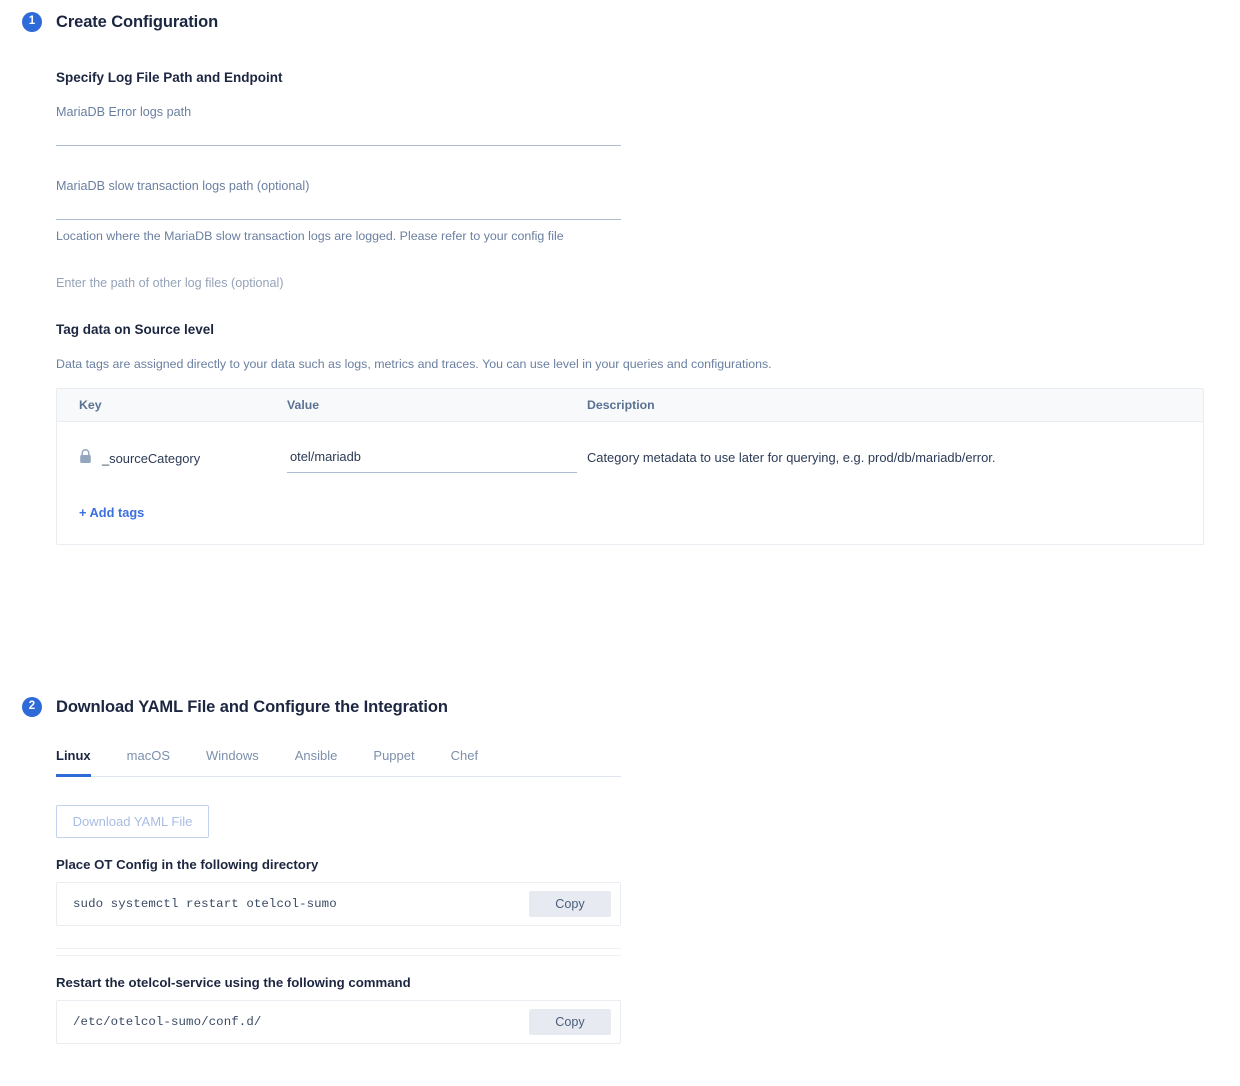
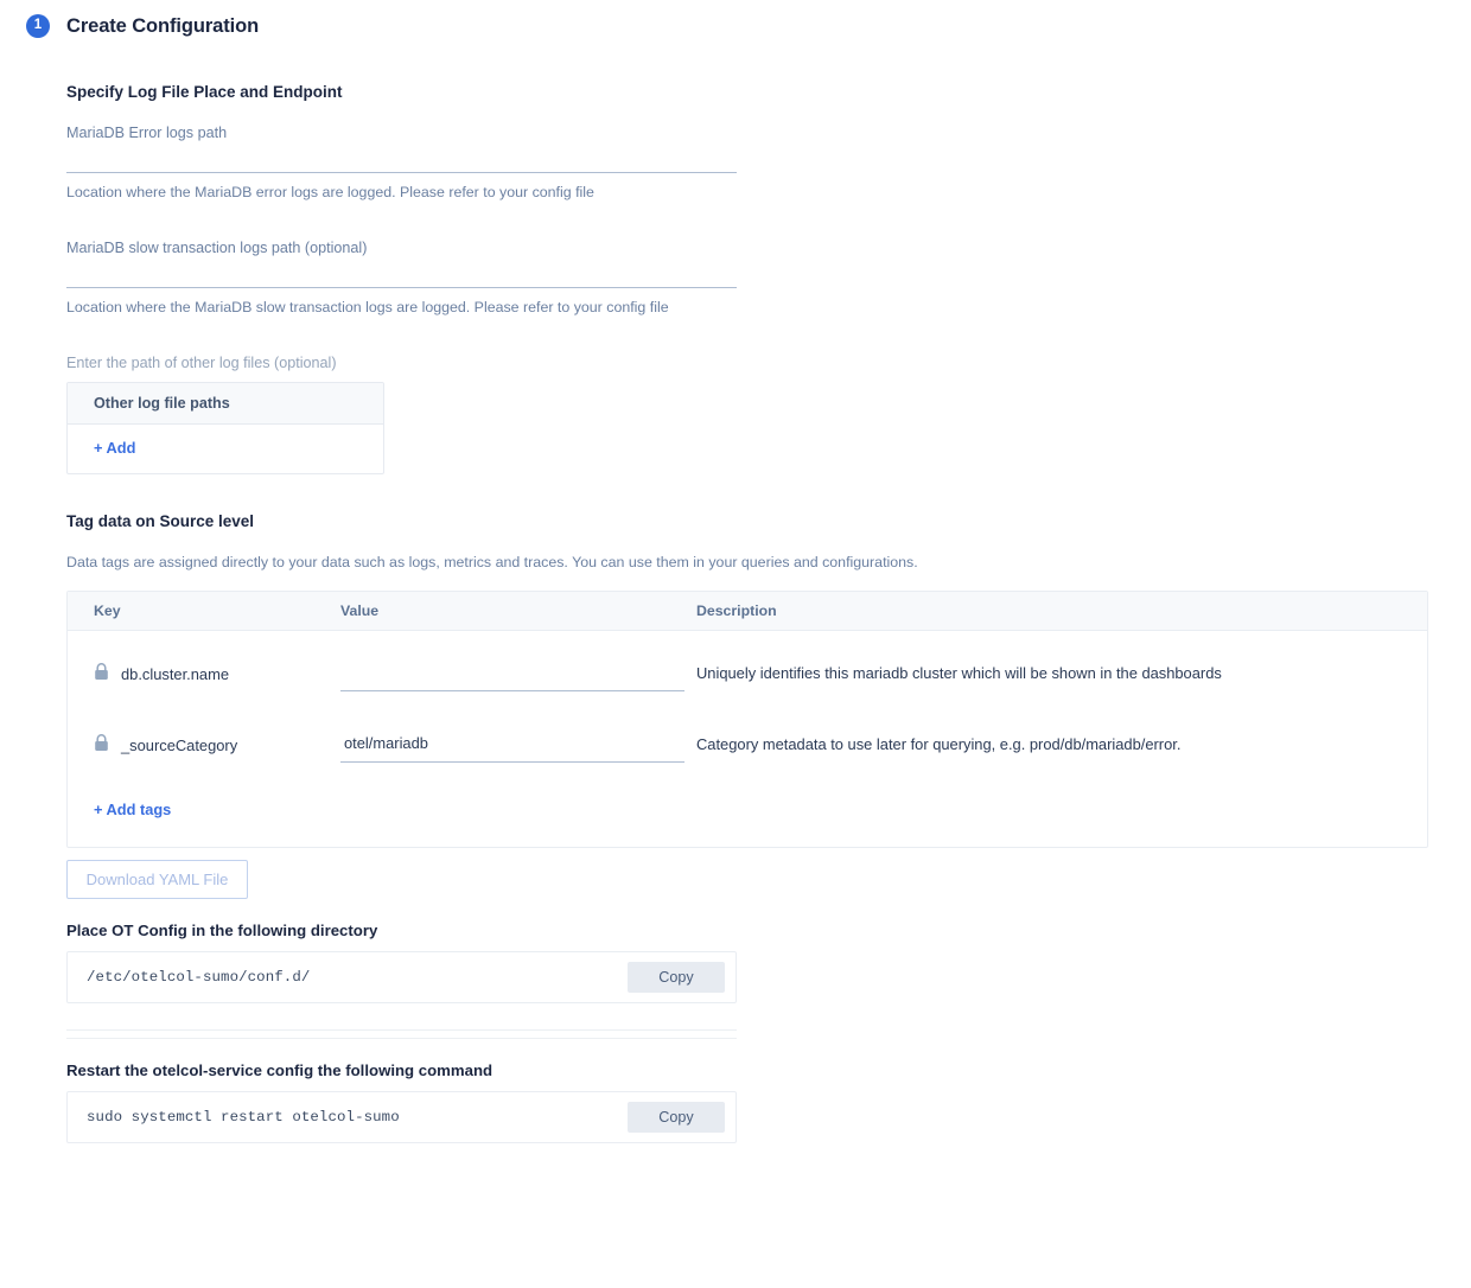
  1
  Create Configuration
- Specify Log File Path and Endpoint
+ Specify Log File Place and Endpoint
  MariaDB Error logs path
+ Location where the MariaDB error logs are logged. Please refer to your config file
  MariaDB slow transaction logs path (optional)
  Location where the MariaDB slow transaction logs are logged. Please refer to your config file
  Enter the path of other log files (optional)
+ Other log file paths
+ + Add
  Tag data on Source level
- Data tags are assigned directly to your data such as logs, metrics and traces. You can use level in your queries and configurations.
+ Data tags are assigned directly to your data such as logs, metrics and traces. You can use them in your queries and configurations.
  Key
  Value
  Description
+ db.cluster.name
+ Uniquely identifies this mariadb cluster which will be shown in the dashboards
  _sourceCategory
  otel/mariadb
  Category metadata to use later for querying, e.g. prod/db/mariadb/error.
  + Add tags
- 2
- Download YAML File and Configure the Integration
- Linux
- macOS
- Windows
- Ansible
- Puppet
- Chef
  Download YAML File
  Place OT Config in the following directory
- sudo systemctl restart otelcol-sumo
+ /etc/otelcol-sumo/conf.d/
  Copy
- Restart the otelcol-service using the following command
+ Restart the otelcol-service config the following command
- /etc/otelcol-sumo/conf.d/
+ sudo systemctl restart otelcol-sumo
  Copy
